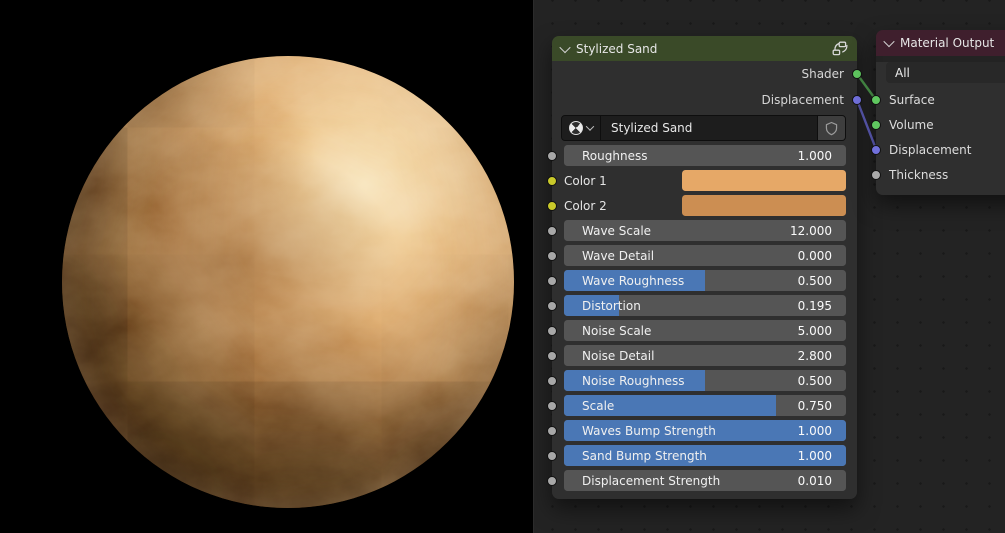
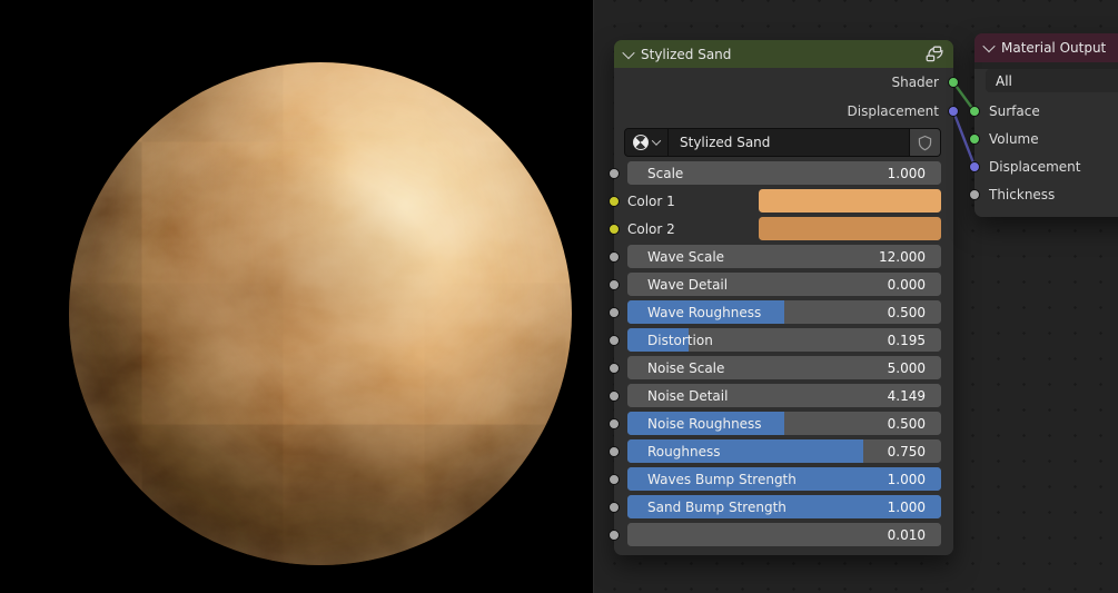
  Stylized Sand
  Shader
  Displacement
  Stylized Sand
- Roughness
+ Scale
  1.000
  Color 1
  Color 2
  Wave Scale
  12.000
  Wave Detail
  0.000
  Wave Roughness
  0.500
  Distortion
  0.195
  Noise Scale
  5.000
  Noise Detail
- 2.800
+ 4.149
  Noise Roughness
  0.500
- Scale
+ Roughness
  0.750
  Waves Bump Strength
  1.000
  Sand Bump Strength
  1.000
- Displacement Strength
  0.010
  Material Output
  All
  Surface
  Volume
  Displacement
  Thickness
